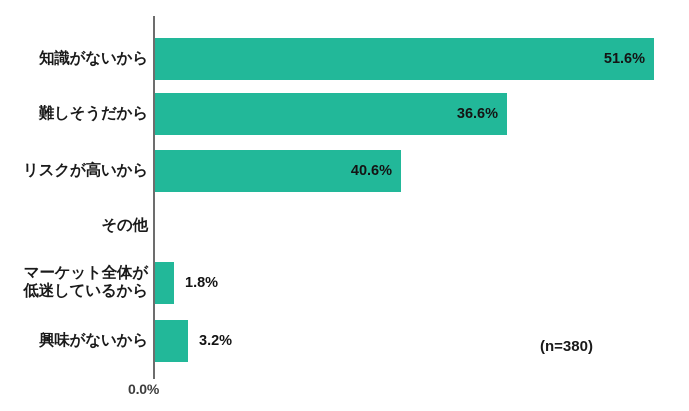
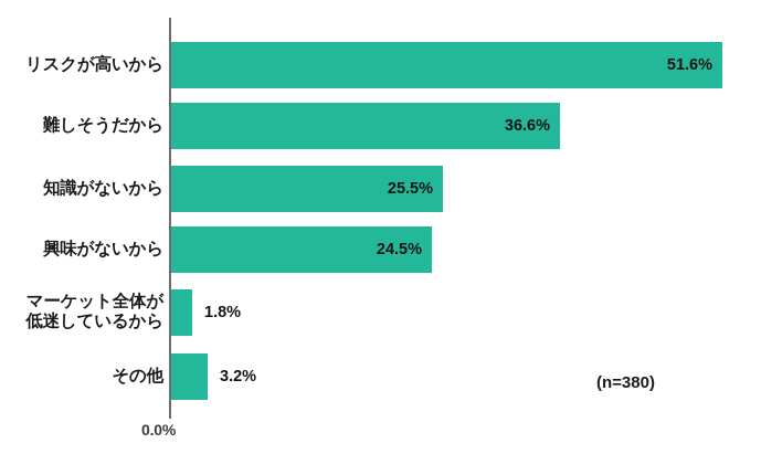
- 知識がないから
+ リスクが高いから
  51.6%
  難しそうだから
  36.6%
- リスクが高いから
+ 知識がないから
- 40.6%
+ 25.5%
- その他
+ 興味がないから
+ 24.5%
  マーケット全体が
  低迷しているから
  1.8%
- 興味がないから
+ その他
  3.2%
  0.0%
  (n=380)
